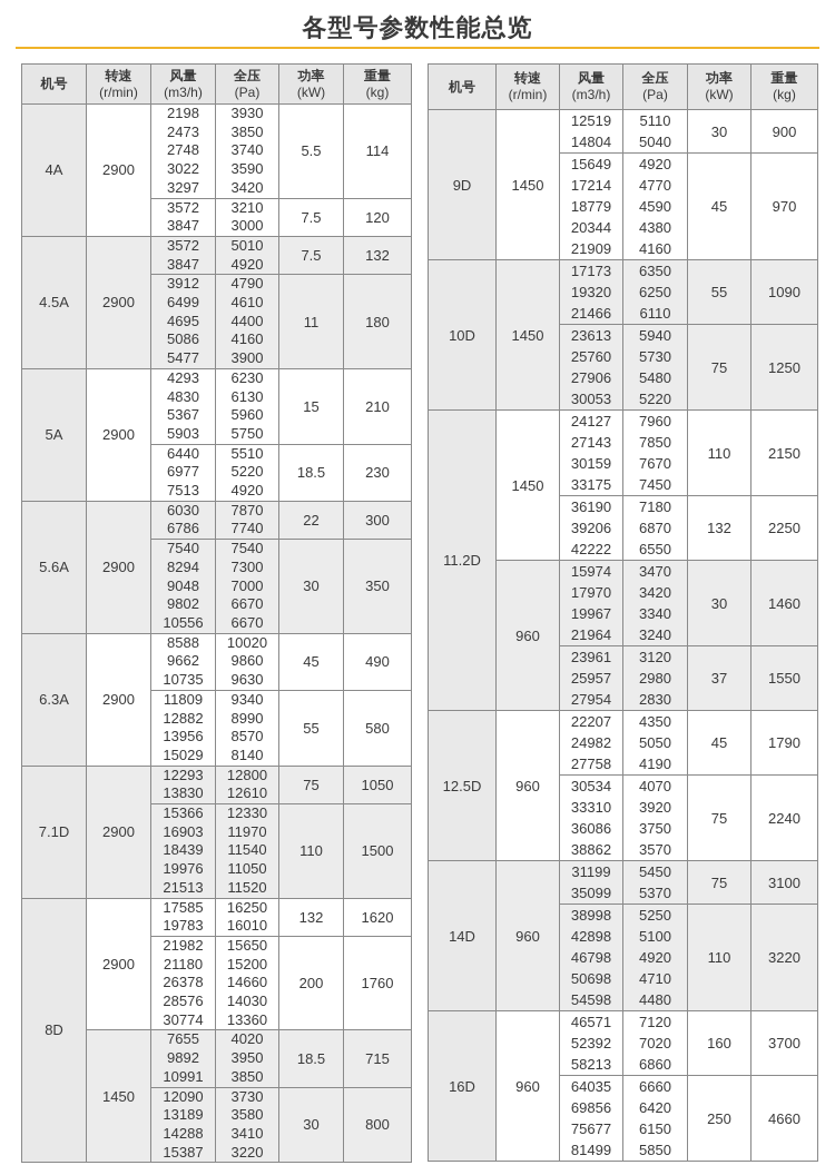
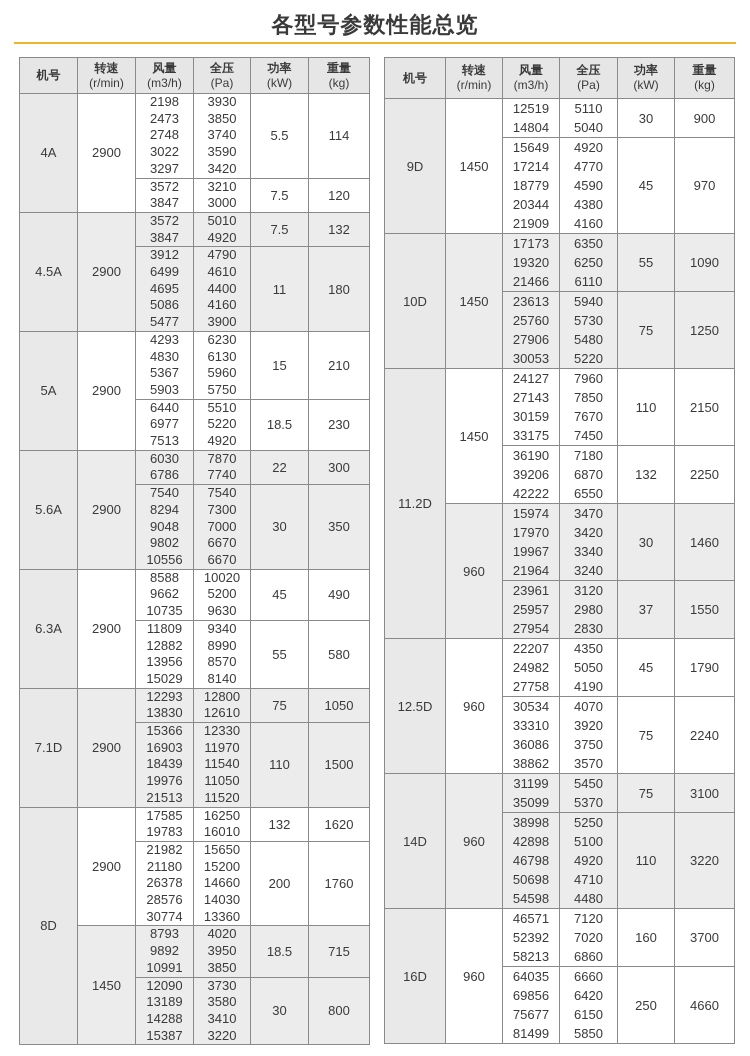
  各型号参数性能总览
  机号	转速(r/min)	风量(m3/h)	全压(Pa)	功率(kW)	重量(kg)
  4A	2900	21982473274830223297	39303850374035903420	5.5	114
  35723847	32103000	7.5	120
  4.5A	2900	35723847	50104920	7.5	132
  39126499469550865477	47904610440041603900	11	180
  5A	2900	4293483053675903	6230613059605750	15	210
  644069777513	551052204920	18.5	230
  5.6A	2900	60306786	78707740	22	300
  754082949048980210556	75407300700066706670	30	350
- 6.3A	2900	8588966210735	1002098609630	45	490
+ 6.3A	2900	8588966210735	1002052009630	45	490
  11809128821395615029	9340899085708140	55	580
  7.1D	2900	1229313830	1280012610	75	1050
  1536616903184391997621513	1233011970115401105011520	110	1500
  8D	2900	1758519783	1625016010	132	1620
  2198221180263782857630774	1565015200146601403013360	200	1760
- 1450	7655989210991	402039503850	18.5	715
+ 1450	8793989210991	402039503850	18.5	715
  12090131891428815387	3730358034103220	30	800
  机号	转速(r/min)	风量(m3/h)	全压(Pa)	功率(kW)	重量(kg)
  9D	1450	1251914804	51105040	30	900
  1564917214187792034421909	49204770459043804160	45	970
  10D	1450	171731932021466	635062506110	55	1090
  23613257602790630053	5940573054805220	75	1250
  11.2D	1450	24127271433015933175	7960785076707450	110	2150
  361903920642222	718068706550	132	2250
  960	15974179701996721964	3470342033403240	30	1460
  239612595727954	312029802830	37	1550
  12.5D	960	222072498227758	435050504190	45	1790
  30534333103608638862	4070392037503570	75	2240
  14D	960	3119935099	54505370	75	3100
  3899842898467985069854598	52505100492047104480	110	3220
  16D	960	465715239258213	712070206860	160	3700
  64035698567567781499	6660642061505850	250	4660
